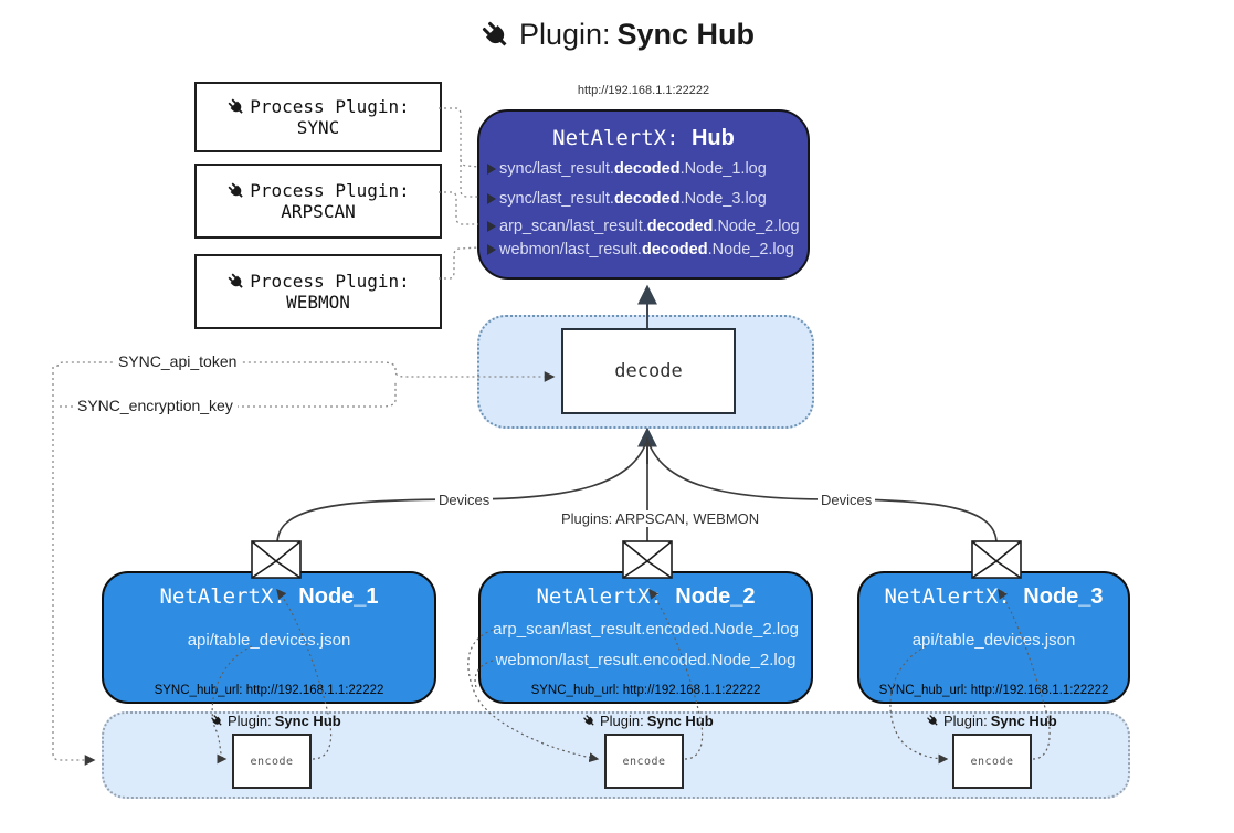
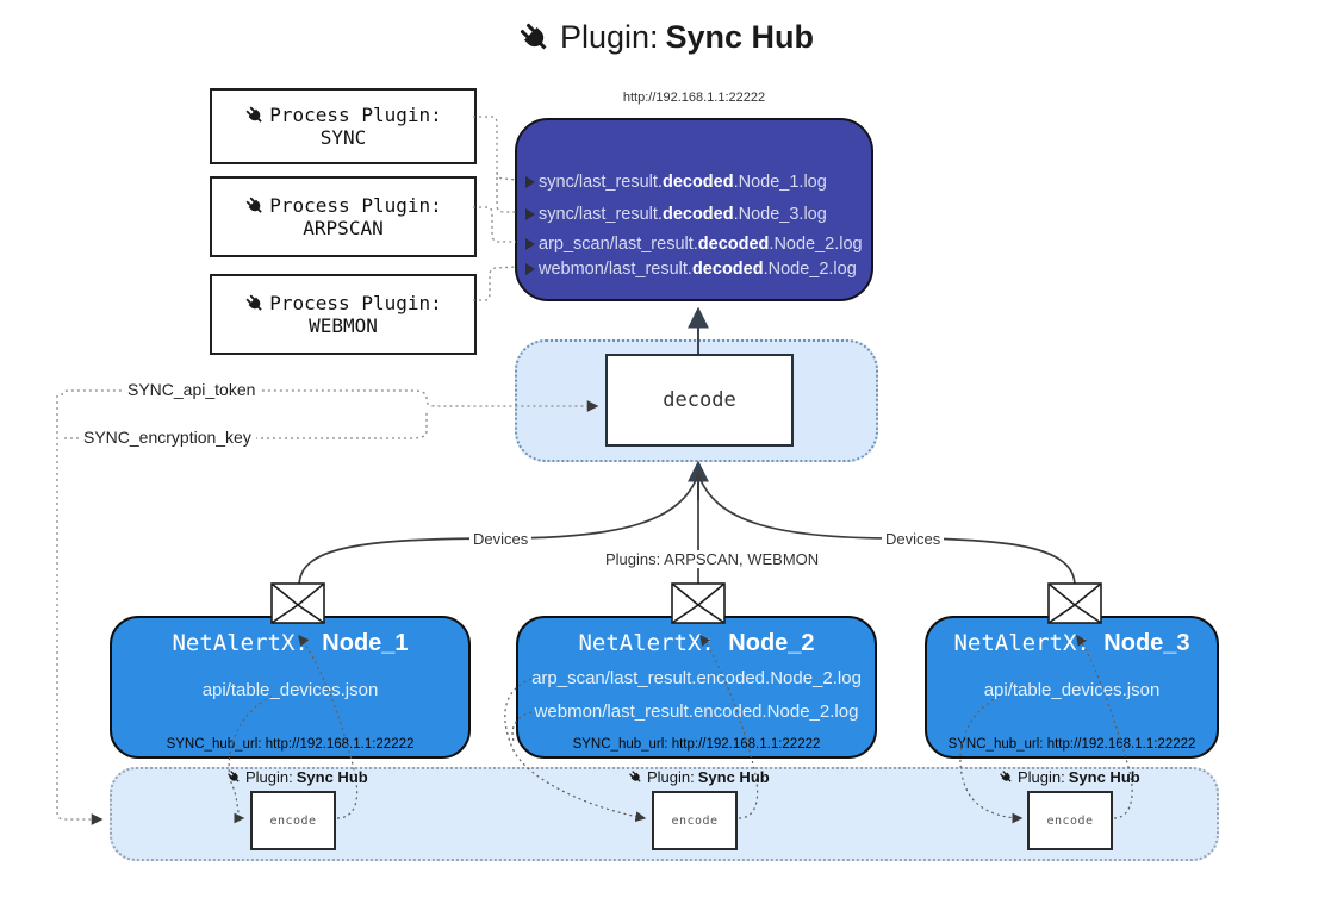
  Plugin:
  Sync Hub
  Process Plugin:
  SYNC
  Process Plugin:
  ARPSCAN
  Process Plugin:
  WEBMON
  http://192.168.1.1:22222
- NetAlertX: Hub
  sync/last_result.
  decoded
  .Node_1.log
  sync/last_result.
  decoded
  .Node_3.log
  arp_scan/last_result.
  decoded
  .Node_2.log
  webmon/last_result.
  decoded
  .Node_2.log
  decode
  SYNC_api_token
  SYNC_encryption_key
  Devices
  Plugins: ARPSCAN, WEBMON
  Devices
  NetAlertX: Node_1
  api/table_devices.json
  SYNC_hub_url: http://192.168.1.1:22222
  NetAlertX: Node_2
  arp_scan/last_result.encoded.Node_2.log
  webmon/last_result.encoed.Node_2.log
  SYNC_hub_url: http://192.168.1.1:22222
  NetAlertX: Node_3
  api/table_devices.json
  SYNC_hub_url: http://192.168.1.1:22222
  Plugin:
  Sync Hub
  encode
  Plugin:
  Sync Hub
  encode
  Plugin:
  Sync Hub
  encode
